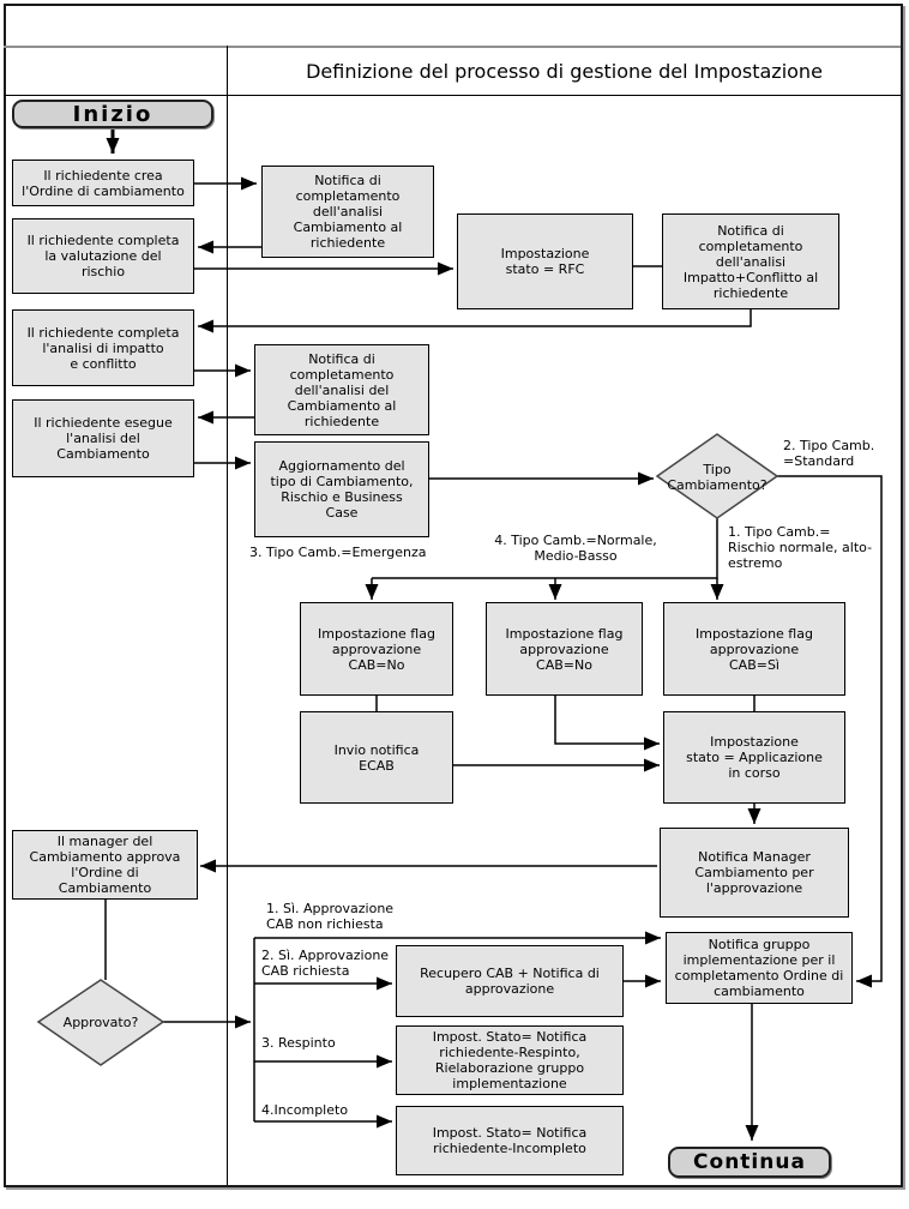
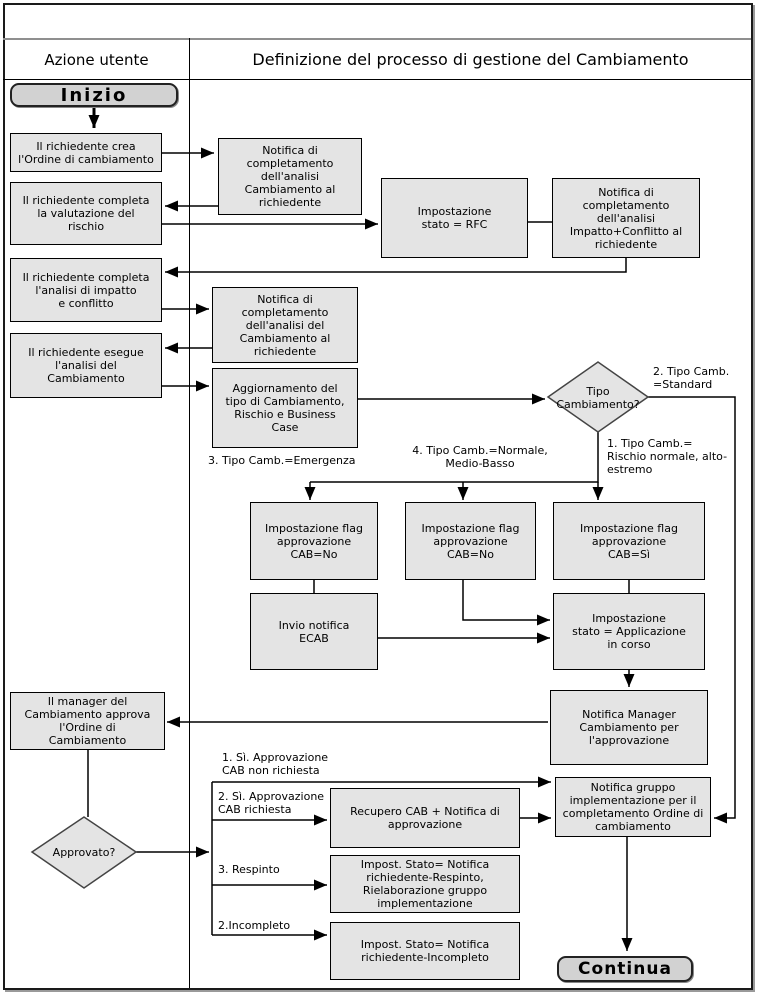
+ Azione utente
- Definizione del processo di gestione del Impostazione
+ Definizione del processo di gestione del Cambiamento
  Inizio
  Continua
  Il richiedente crea
  l'Ordine di cambiamento
  Il richiedente completa
  la valutazione del
  rischio
  Il richiedente completa
  l'analisi di impatto
  e conflitto
  Il richiedente esegue
  l'analisi del
  Cambiamento
  Il manager del
  Cambiamento approva
  l'Ordine di
  Cambiamento
  Notifica di
  completamento
  dell'analisi
  Cambiamento al
  richiedente
  Impostazione
  stato = RFC
  Notifica di
  completamento
  dell'analisi
  Impatto+Conflitto al
  richiedente
  Notifica di
  completamento
  dell'analisi del
  Cambiamento al
  richiedente
  Aggiornamento del
  tipo di Cambiamento,
  Rischio e Business
  Case
  Impostazione flag
  approvazione
  CAB=No
  Impostazione flag
  approvazione
  CAB=No
  Impostazione flag
  approvazione
  CAB=Sì
  Invio notifica
  ECAB
  Impostazione
  stato = Applicazione
  in corso
  Notifica Manager
  Cambiamento per
  l'approvazione
  Notifica gruppo
  implementazione per il
  completamento Ordine di
  cambiamento
  Recupero CAB + Notifica di
  approvazione
  Impost. Stato= Notifica
  richiedente-Respinto,
  Rielaborazione gruppo
  implementazione
  Impost. Stato= Notifica
  richiedente-Incompleto
  Tipo
  Cambiamento?
  Approvato?
  2. Tipo Camb.
  =Standard
  1. Tipo Camb.=
  Rischio normale, alto-
  estremo
  3. Tipo Camb.=Emergenza
  4. Tipo Camb.=Normale,
  Medio-Basso
  1. Sì. Approvazione
  CAB non richiesta
  2. Sì. Approvazione
  CAB richiesta
  3. Respinto
- 4.Incompleto
+ 2.Incompleto
